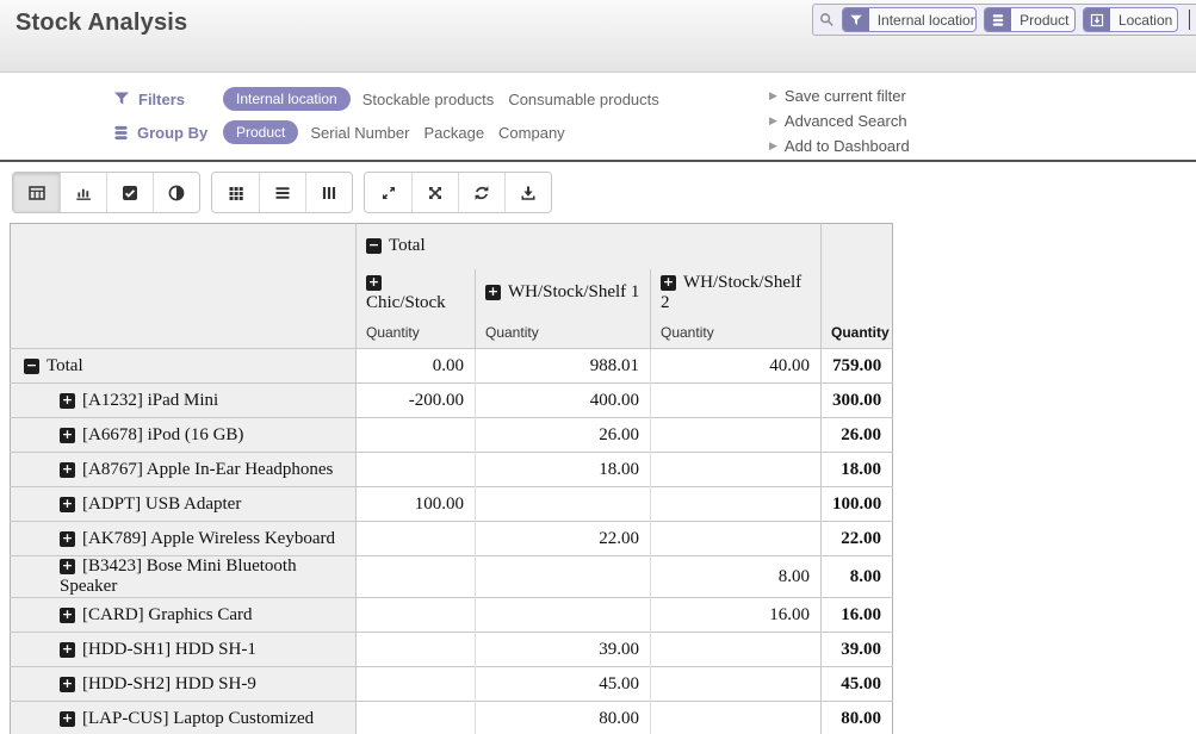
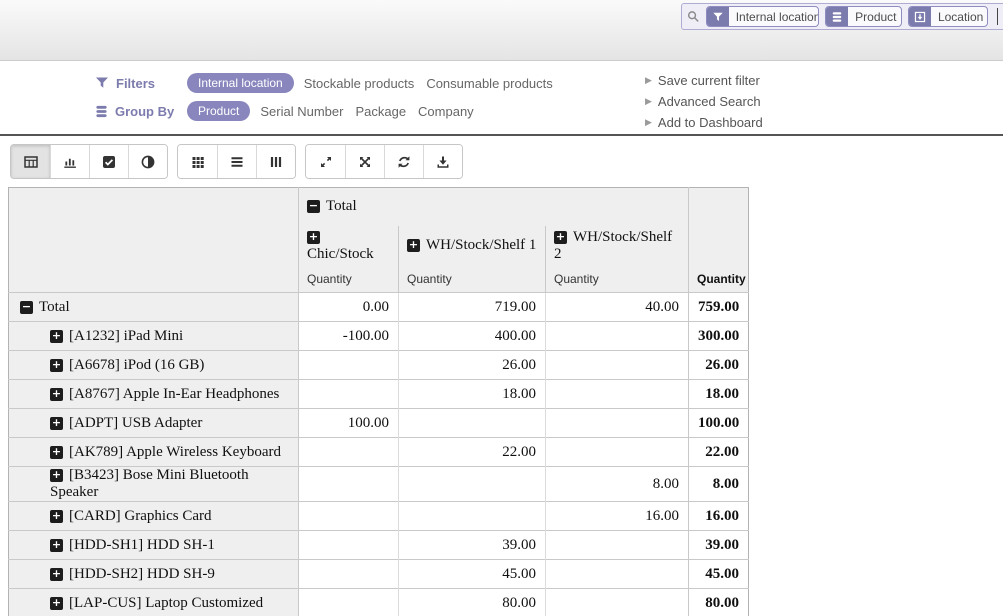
- Stock Analysis
  Internal location
  Product
  Location
  Filters
  Internal location
  Stockable products
  Consumable products
  Group By
  Product
  Serial Number
  Package
  Company
  ▶
  Save current filter
  ▶
  Advanced Search
  ▶
  Add to Dashboard
  	− Total
  +Chic/Stock	+ WH/Stock/Shelf 1	+ WH/Stock/Shelf 2
  Quantity	Quantity	Quantity	Quantity
- − Total	0.00	988.01	40.00	759.00
+ − Total	0.00	719.00	40.00	759.00
- + [A1232] iPad Mini	-200.00	400.00		300.00
+ + [A1232] iPad Mini	-100.00	400.00		300.00
  + [A6678] iPod (16 GB)		26.00		26.00
  + [A8767] Apple In-Ear Headphones		18.00		18.00
  + [ADPT] USB Adapter	100.00			100.00
  + [AK789] Apple Wireless Keyboard		22.00		22.00
  + [B3423] Bose Mini Bluetooth Speaker			8.00	8.00
  + [CARD] Graphics Card			16.00	16.00
  + [HDD-SH1] HDD SH-1		39.00		39.00
  + [HDD-SH2] HDD SH-9		45.00		45.00
  + [LAP-CUS] Laptop Customized		80.00		80.00
